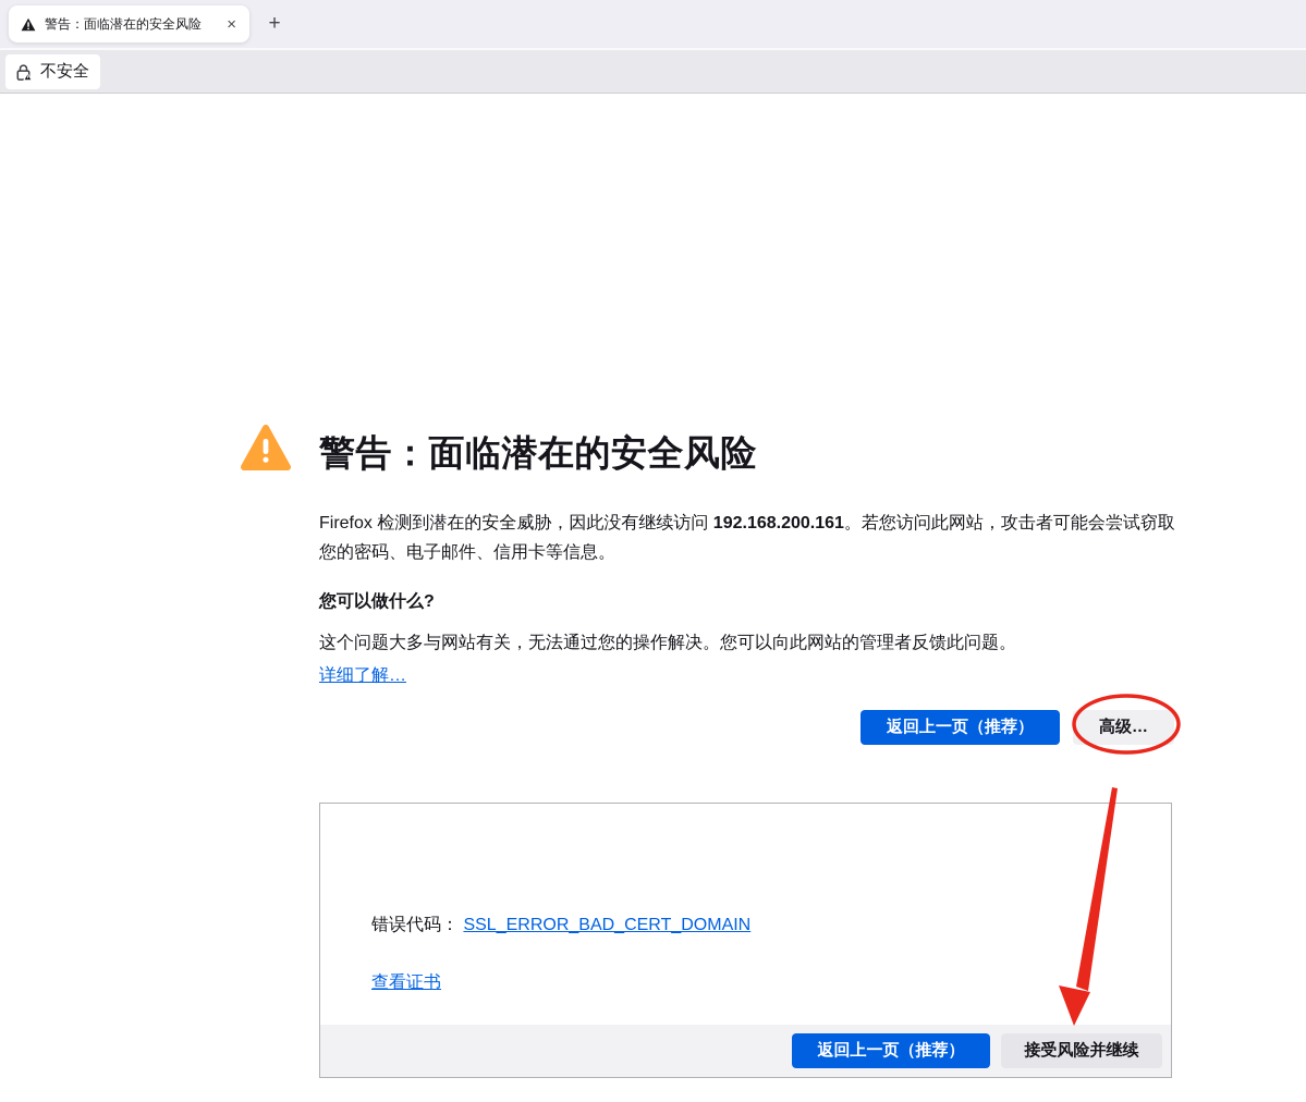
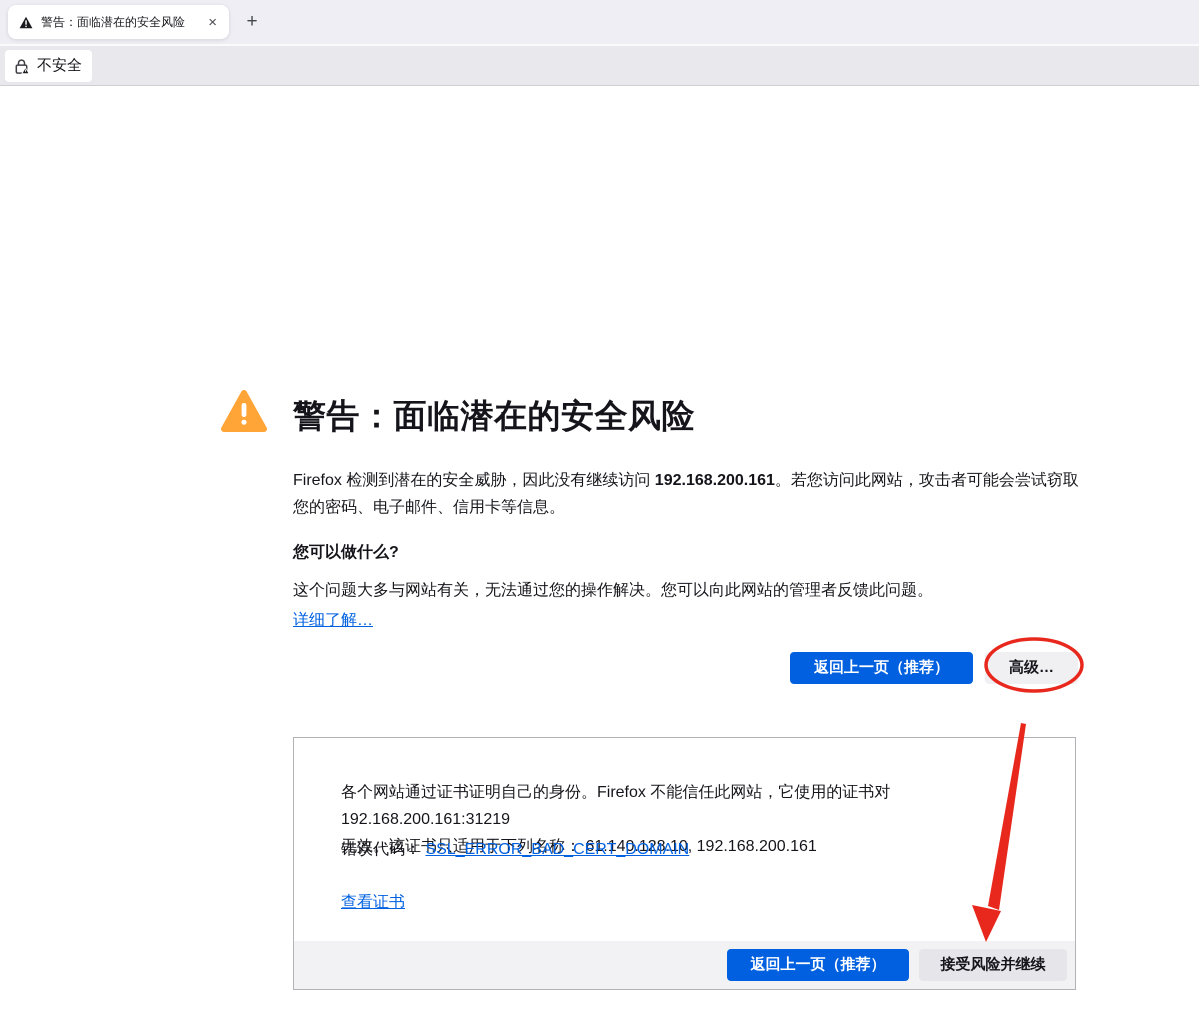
  警告：面临潜在的安全风险
  ×
  +
  不安全
  警告：面临潜在的安全风险
  Firefox 检测到潜在的安全威胁，因此没有继续访问 192.168.200.161。若您访问此网站，攻击者可能会尝试窃取您的密码、电子邮件、信用卡等信息。
  您可以做什么?
  这个问题大多与网站有关，无法通过您的操作解决。您可以向此网站的管理者反馈此问题。
  详细了解…
  返回上一页（推荐）
  高级…
+ 各个网站通过证书证明自己的身份。Firefox 不能信任此网站，它使用的证书对 192.168.200.161:31219
+ 无效。该证书只适用于下列名称： 61.140.128.10, 192.168.200.161
  错误代码： SSL_ERROR_BAD_CERT_DOMAIN
  查看证书
  返回上一页（推荐）
  接受风险并继续
